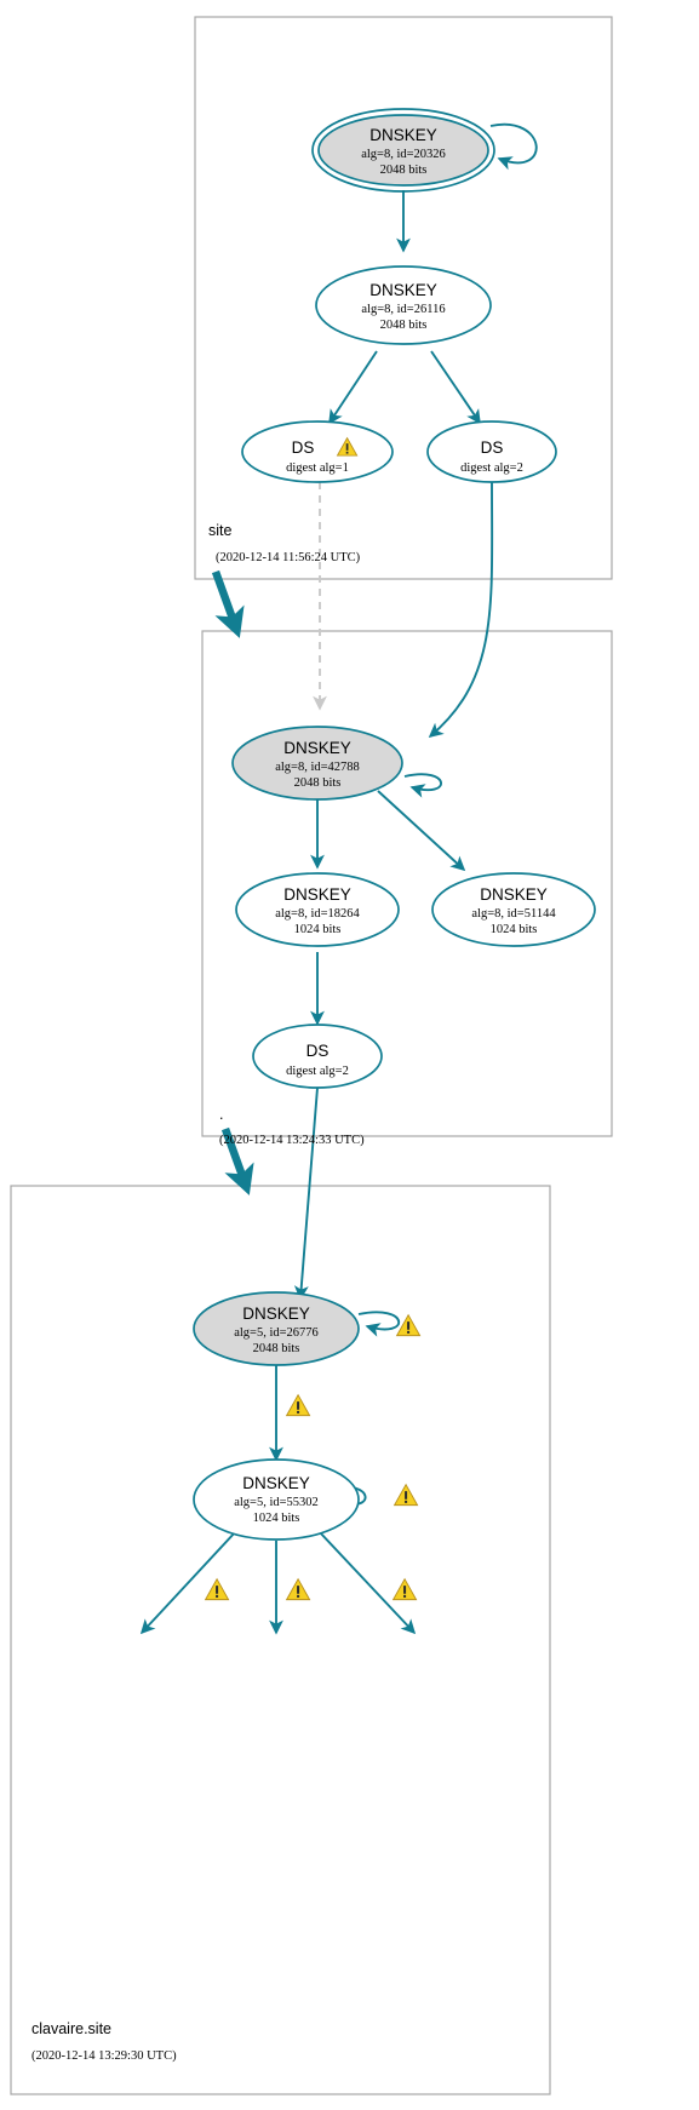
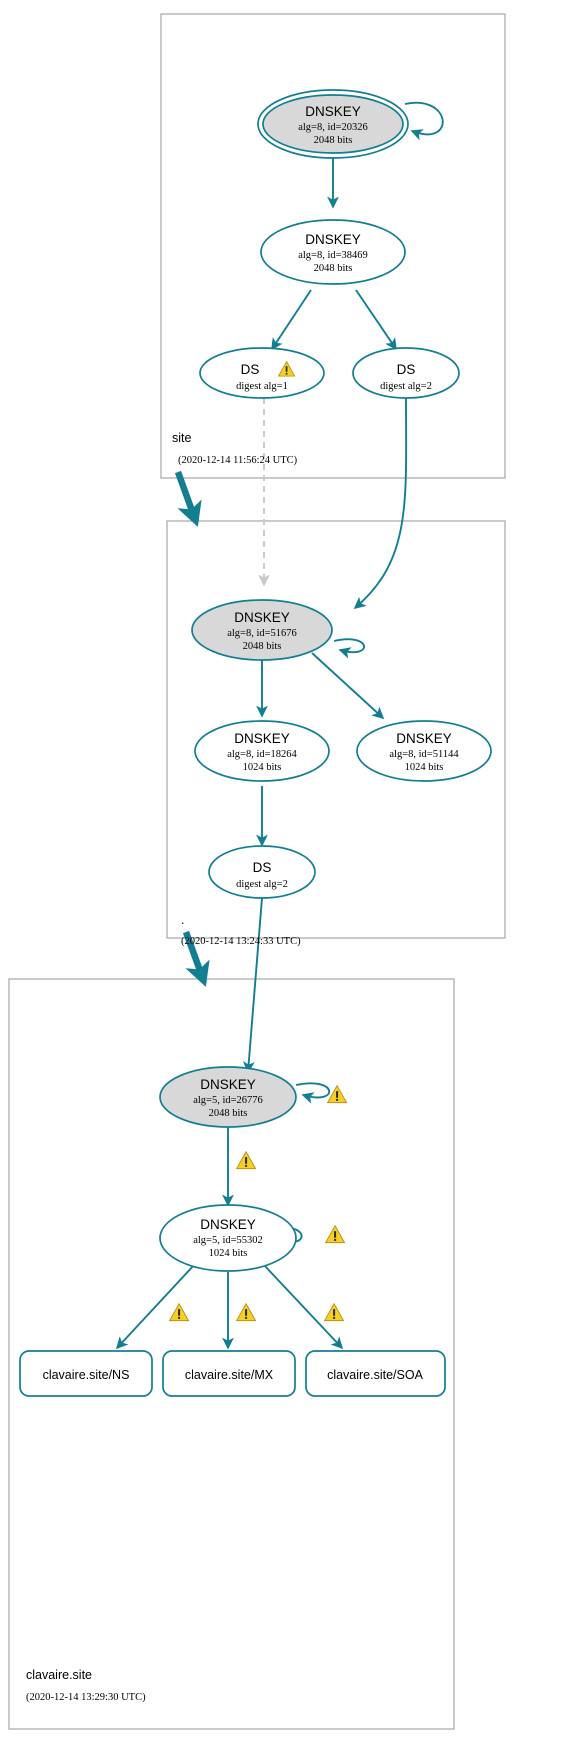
  DNSKEY
  alg=8, id=20326
  2048 bits
  DNSKEY
- alg=8, id=26116
+ alg=8, id=38469
  2048 bits
  DS
  digest alg=1
  DS
  digest alg=2
  site
  (2020-12-14 11:56:24 UTC)
  DNSKEY
- alg=8, id=42788
+ alg=8, id=51676
  2048 bits
  DNSKEY
  alg=8, id=18264
  1024 bits
  DNSKEY
  alg=8, id=51144
  1024 bits
  DS
  digest alg=2
  .
  (2020-12-14 13:24:33 UTC)
  DNSKEY
  alg=5, id=26776
  2048 bits
  DNSKEY
  alg=5, id=55302
  1024 bits
+ clavaire.site/NS
+ clavaire.site/MX
+ clavaire.site/SOA
  clavaire.site
  (2020-12-14 13:29:30 UTC)
